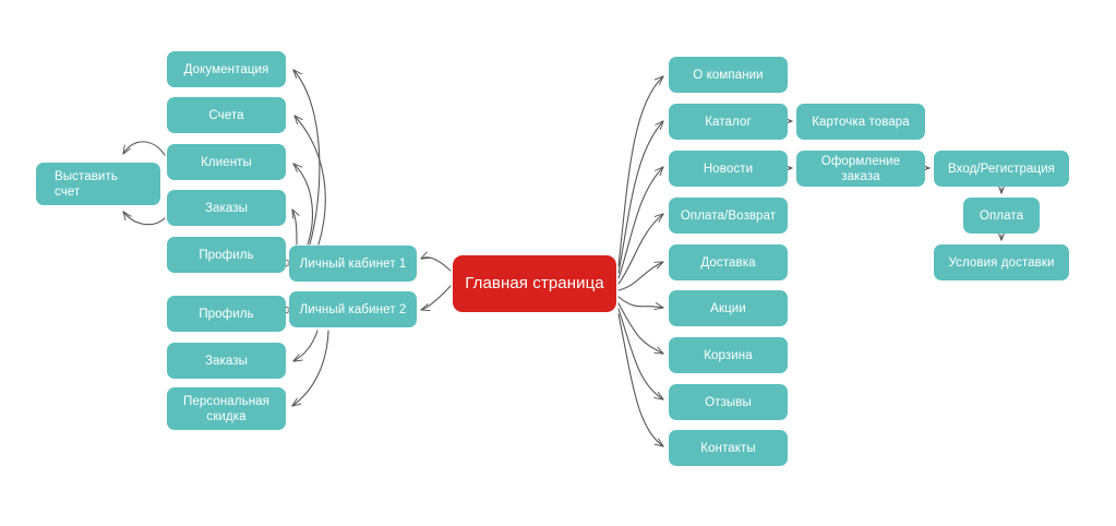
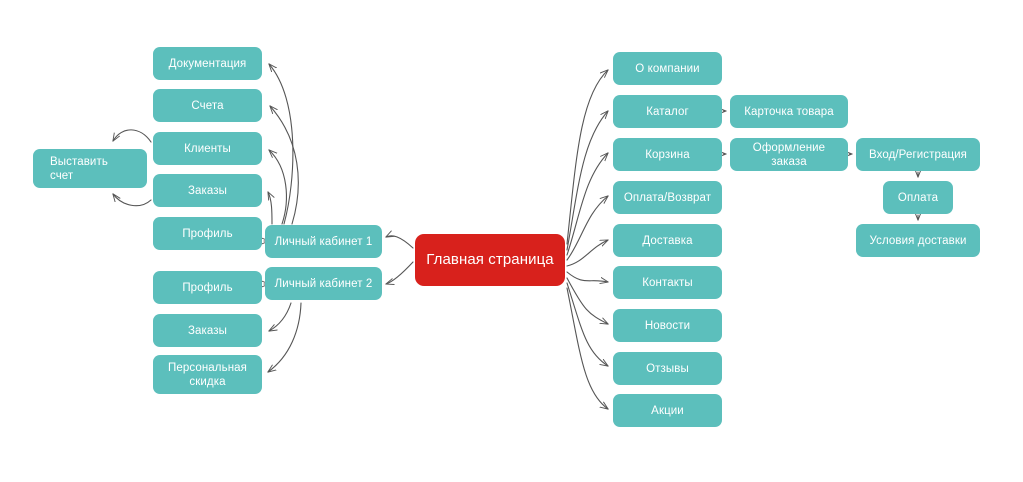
  Главная страница
  Документация
  Счета
  Клиенты
  Заказы
  Профиль
  Профиль
  Заказы
  Персональная
  скидка
  Выставить
  счет
  Личный кабинет 1
  Личный кабинет 2
  О компании
  Каталог
- Новости
+ Корзина
  Оплата/Возврат
  Доставка
- Акции
+ Контакты
- Корзина
+ Новости
  Отзывы
- Контакты
+ Акции
  Карточка товара
  Оформление заказа
  Вход/Регистрация
  Оплата
  Условия доставки
